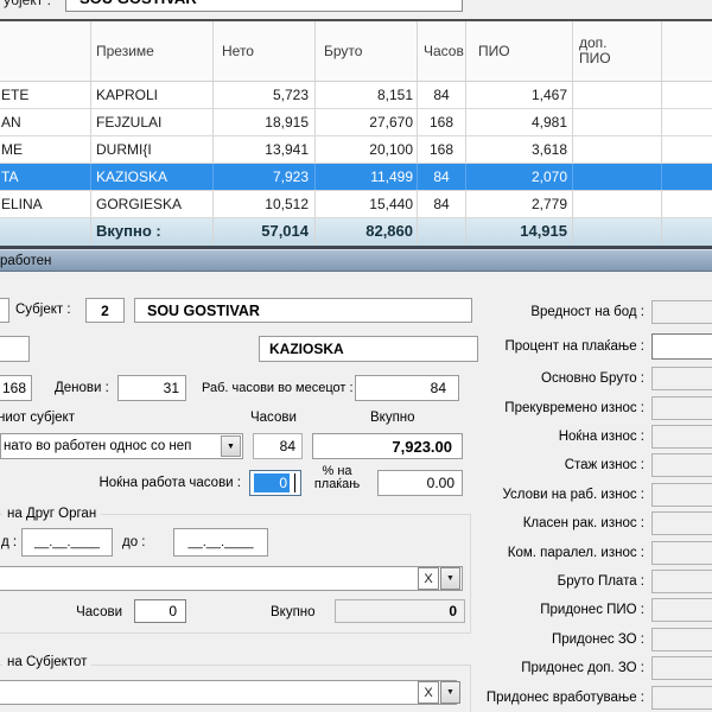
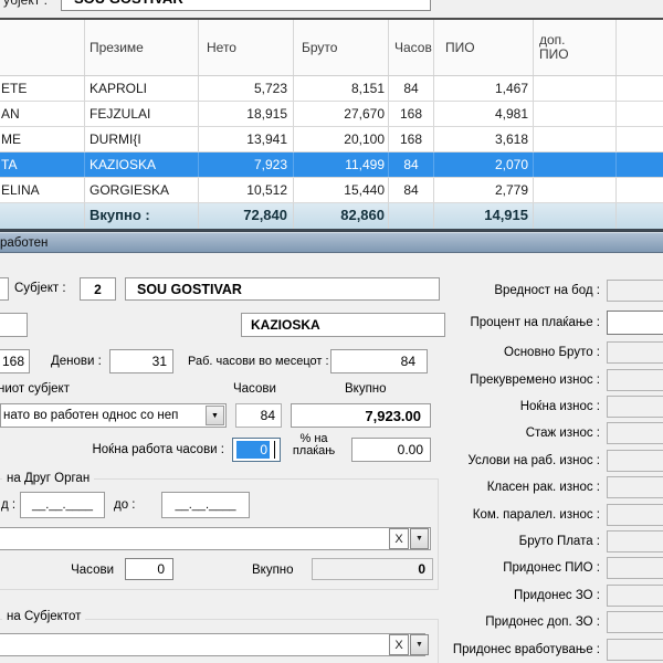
  убјект :
  Презиме
  Нето
  Бруто
  Часов
  ПИО
  доп.
  ПИО
  ETE
  KAPROLI
  5,723
  8,151
  84
  1,467
  AN
  FEJZULAI
  18,915
  27,670
  168
  4,981
  ME
  DURMI{I
  13,941
  20,100
  168
  3,618
  TA
  KAZIOSKA
  7,923
  11,499
  84
  2,070
  ELINA
  GORGIESKA
  10,512
  15,440
  84
  2,779
  Вкупно :
- 57,014
+ 72,840
  82,860
  14,915
  работен
  Субјект :
  2
  SOU GOSTIVAR
  KAZIOSKA
  168
  Денови :
  31
  Раб. часови во месецот :
  84
  ниот субјект
  Часови
  Вкупно
  нато во работен однос со неп
  84
  7,923.00
  Ноќна работа часови :
  0
  % на
  плаќањ
  0.00
  на Друг Орган
  д :
  __.__.____
  до :
  __.__.____
  X
  Часови
  0
  Вкупно
  0
  на Субјектот
  X
  Вредност на бод :
  Процент на плаќање :
  Основно Бруто :
  Прекувремено износ :
  Ноќна износ :
  Стаж износ :
  Услови на раб. износ :
  Класен рак. износ :
  Ком. паралел. износ :
  Бруто Плата :
  Придонес ПИО :
  Придонес ЗО :
  Придонес доп. ЗО :
  Придонес вработување :
